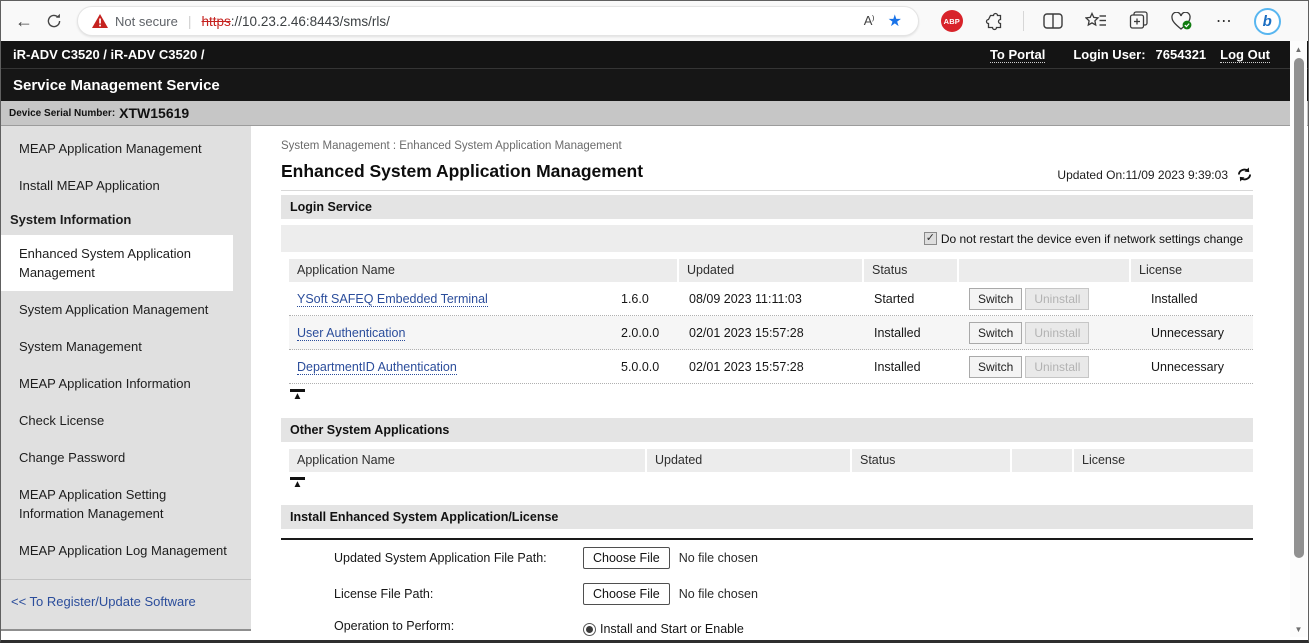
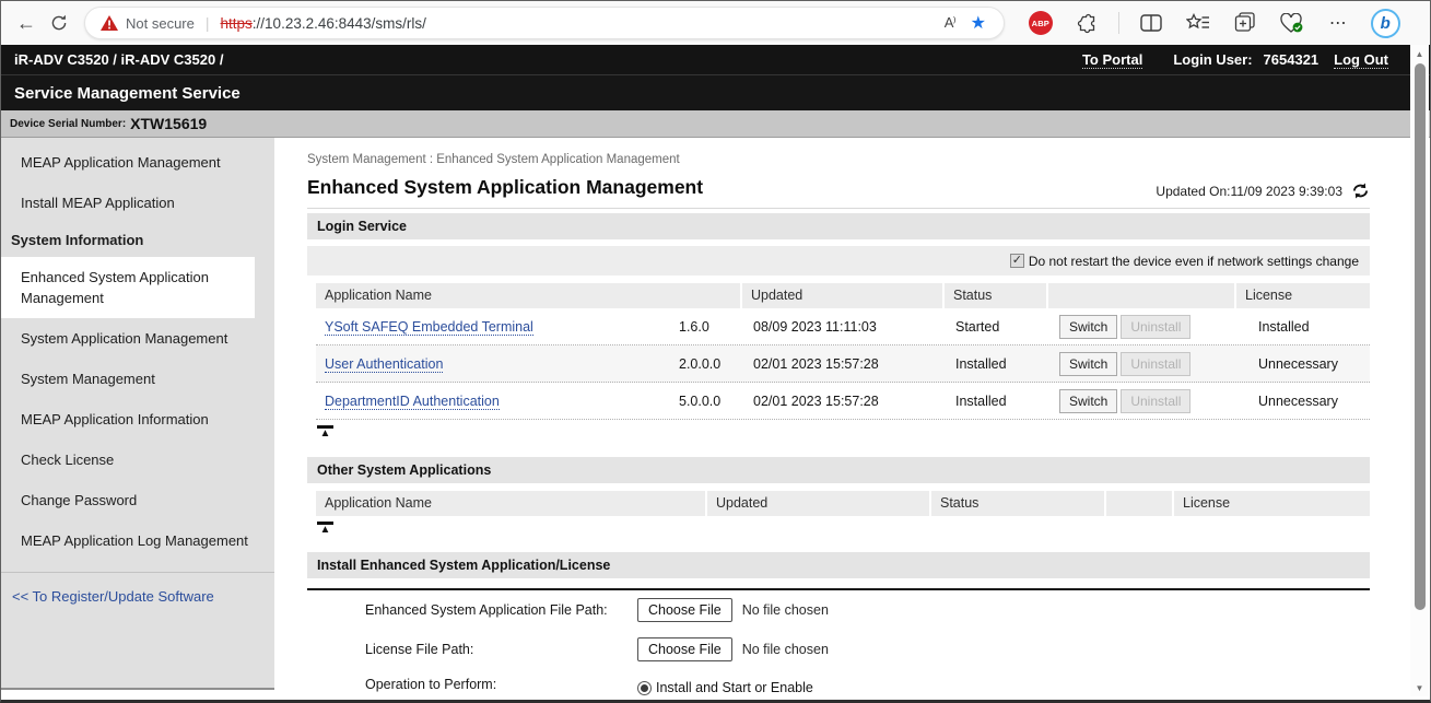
  ←
  Not secure
  |
  https://10.23.2.46:8443/sms/rls/
  A⁾
  ★
  ABP
  ⋯
  b
  iR-ADV C3520 / iR-ADV C3520 /
  To Portal
  Login User:
  7654321
  Log Out
  Service Management Service
  Device Serial Number:
  XTW15619
  MEAP Application Management
  Install MEAP Application
  System Information
  Enhanced System Application Management
  System Application Management
  System Management
  MEAP Application Information
  Check License
  Change Password
- MEAP Application Setting Information Management
  MEAP Application Log Management
  << To Register/Update Software
  System Management : Enhanced System Application Management
  Enhanced System Application Management
  Updated On:11/09 2023 9:39:03
  Login Service
  ✓
  Do not restart the device even if network settings change
  Application Name
  Updated
  Status
  License
  YSoft SAFEQ Embedded Terminal
  1.6.0
  08/09 2023 11:11:03
  Started
  Switch Uninstall
  Installed
  User Authentication
  2.0.0.0
  02/01 2023 15:57:28
  Installed
  Switch Uninstall
  Unnecessary
  DepartmentID Authentication
  5.0.0.0
  02/01 2023 15:57:28
  Installed
  Switch Uninstall
  Unnecessary
  ▲
  Other System Applications
  Application Name
  Updated
  Status
  License
  ▲
  Install Enhanced System Application/License
- Updated System Application File Path:
+ Enhanced System Application File Path:
  Choose File
  No file chosen
  License File Path:
  Choose File
  No file chosen
  Operation to Perform:
  Install and Start or Enable
  ▲
  ▼
